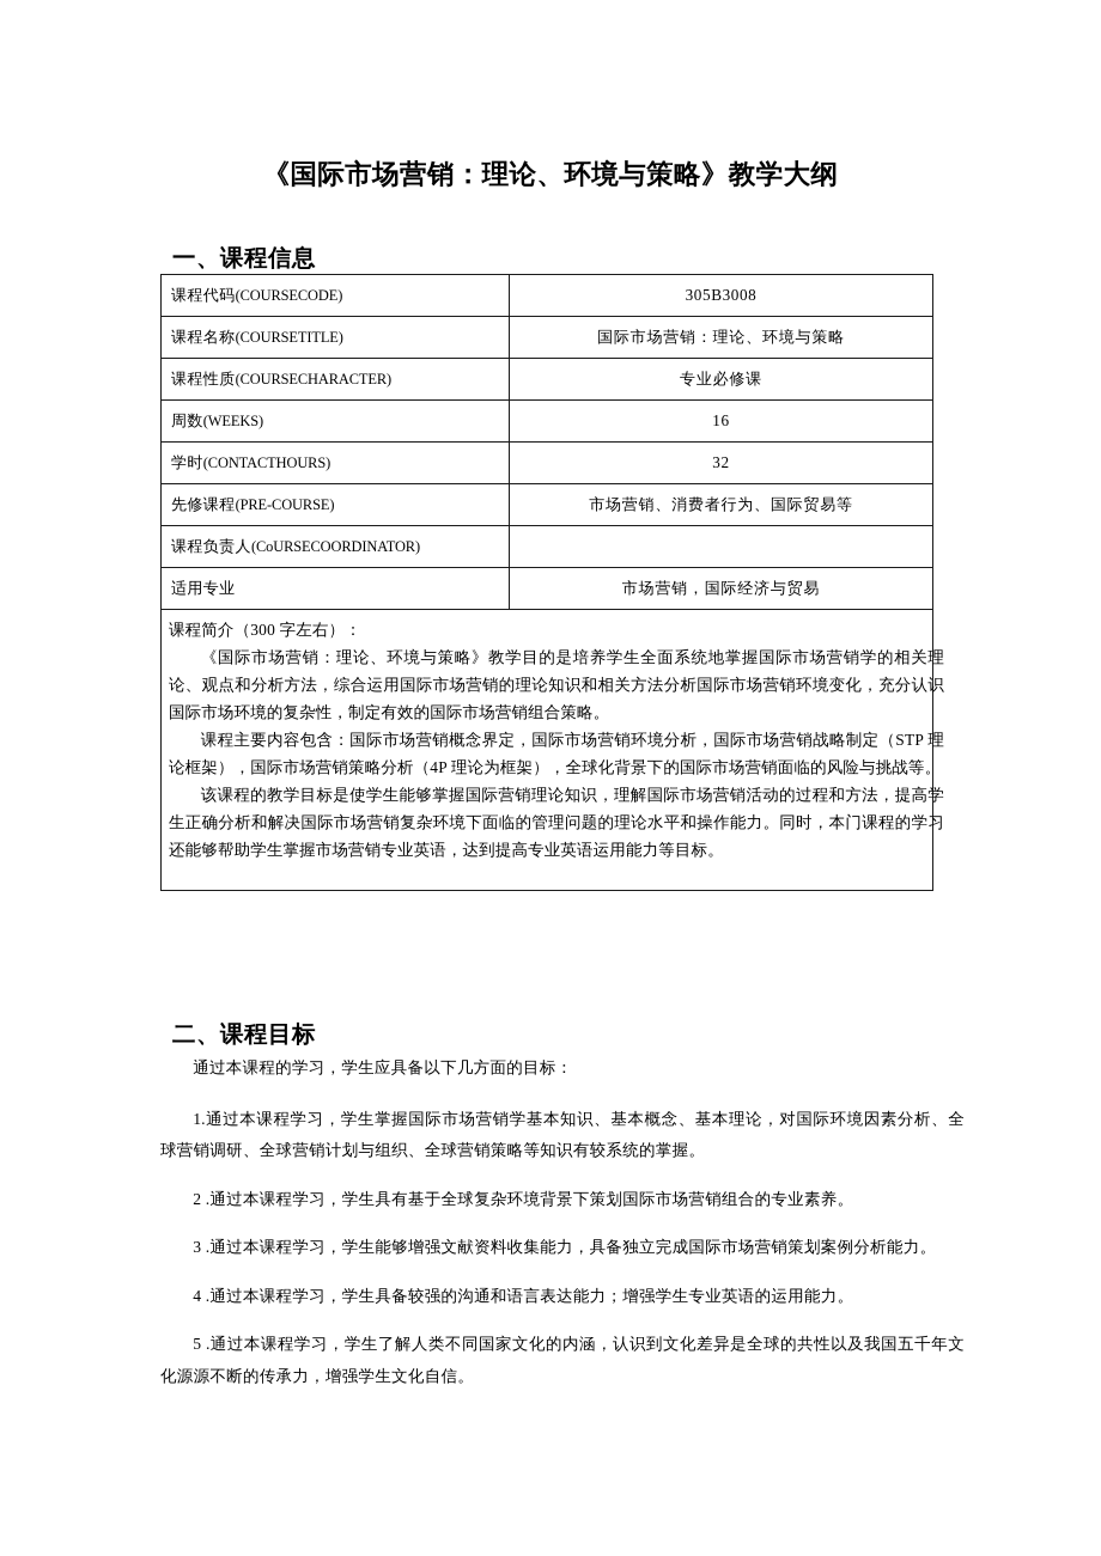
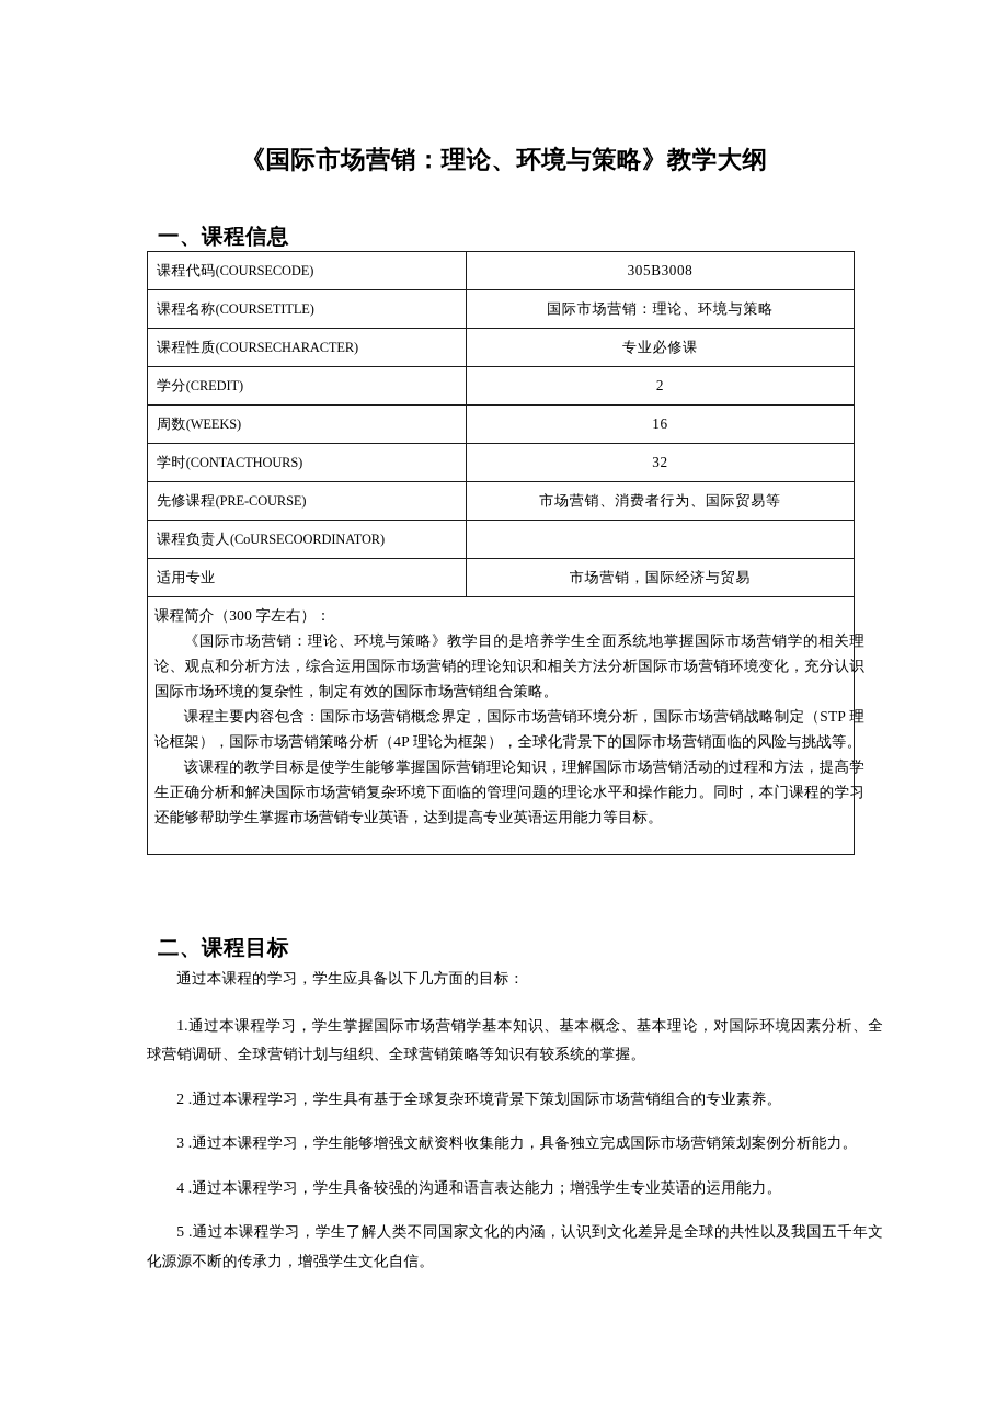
  《国际市场营销：理论、环境与策略》教学大纲
  一、课程信息
  课程代码(COURSECODE)	305B3008
  课程名称(COURSETITLE)	国际市场营销：理论、环境与策略
  课程性质(COURSECHARACTER)	专业必修课
+ 学分(CREDIT)	2
  周数(WEEKS)	16
  学时(CONTACTHOURS)	32
  先修课程(PRE-COURSE)	市场营销、消费者行为、国际贸易等
  课程负责人(CoURSECOORDINATOR)
  适用专业	市场营销，国际经济与贸易
  课程简介（300 字左右）： 《国际市场营销：理论、环境与策略》教学目的是培养学生全面系统地掌握国际市场营销学的相关理论、观点和分析方法，综合运用国际市场营销的理论知识和相关方法分析国际市场营销环境变化，充分认识国际市场环境的复杂性，制定有效的国际市场营销组合策略。 课程主要内容包含：国际市场营销概念界定，国际市场营销环境分析，国际市场营销战略制定（STP 理论框架），国际市场营销策略分析（4P 理论为框架），全球化背景下的国际市场营销面临的风险与挑战等。 该课程的教学目标是使学生能够掌握国际营销理论知识，理解国际市场营销活动的过程和方法，提高学生正确分析和解决国际市场营销复杂环境下面临的管理问题的理论水平和操作能力。同时，本门课程的学习还能够帮助学生掌握市场营销专业英语，达到提高专业英语运用能力等目标。
  二、课程目标
  通过本课程的学习，学生应具备以下几方面的目标：
  1.通过本课程学习，学生掌握国际市场营销学基本知识、基本概念、基本理论，对国际环境因素分析、全球营销调研、全球营销计划与组织、全球营销策略等知识有较系统的掌握。
  2 .通过本课程学习，学生具有基于全球复杂环境背景下策划国际市场营销组合的专业素养。
  3 .通过本课程学习，学生能够增强文献资料收集能力，具备独立完成国际市场营销策划案例分析能力。
  4 .通过本课程学习，学生具备较强的沟通和语言表达能力；增强学生专业英语的运用能力。
  5 .通过本课程学习，学生了解人类不同国家文化的内涵，认识到文化差异是全球的共性以及我国五千年文化源源不断的传承力，增强学生文化自信。
